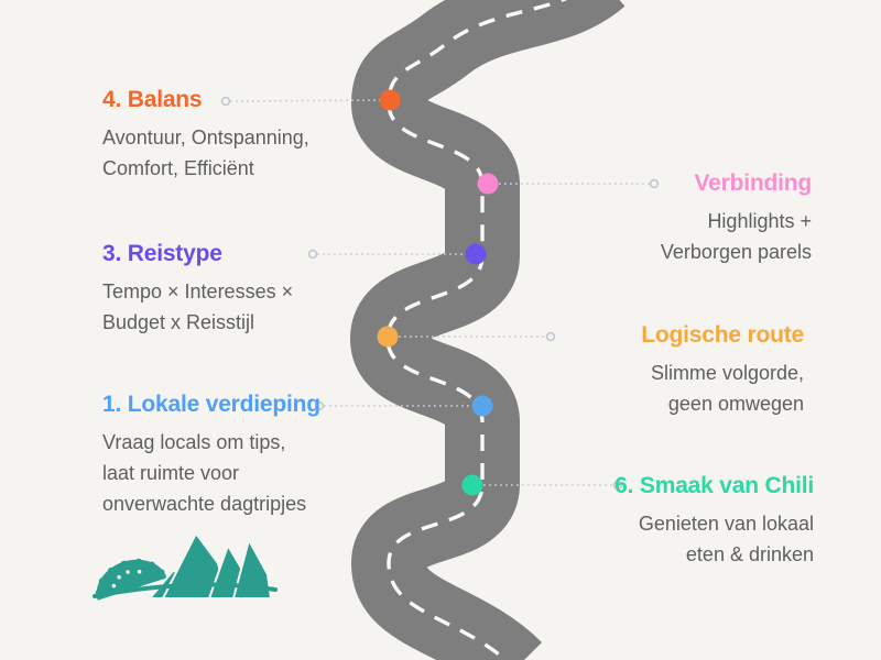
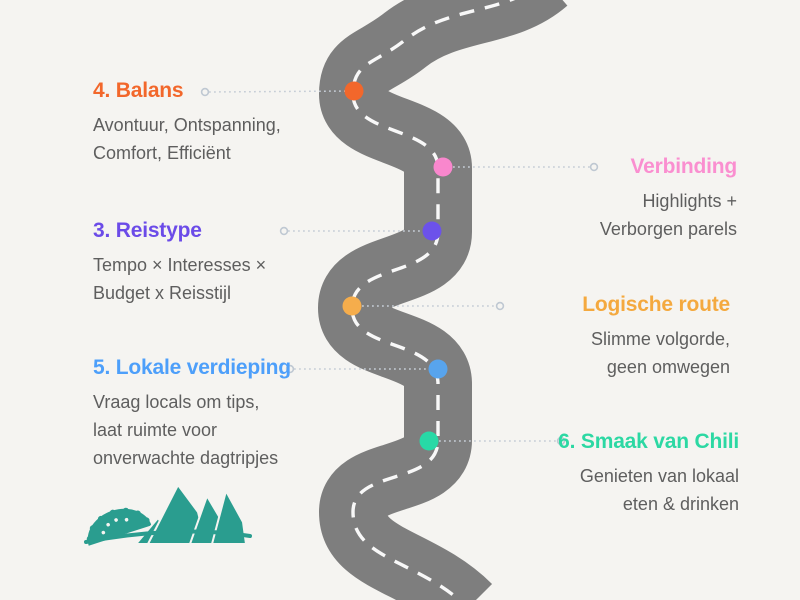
  4. Balans
  Avontuur, Ontspanning,
  Comfort, Efficiënt
  Verbinding
  Highlights +
  Verborgen parels
  3. Reistype
  Tempo × Interesses ×
  Budget x Reisstijl
  Logische route
  Slimme volgorde,
  geen omwegen
- 1. Lokale verdieping
+ 5. Lokale verdieping
  Vraag locals om tips,
  laat ruimte voor
  onverwachte dagtripjes
  6. Smaak van Chili
  Genieten van lokaal
  eten & drinken
